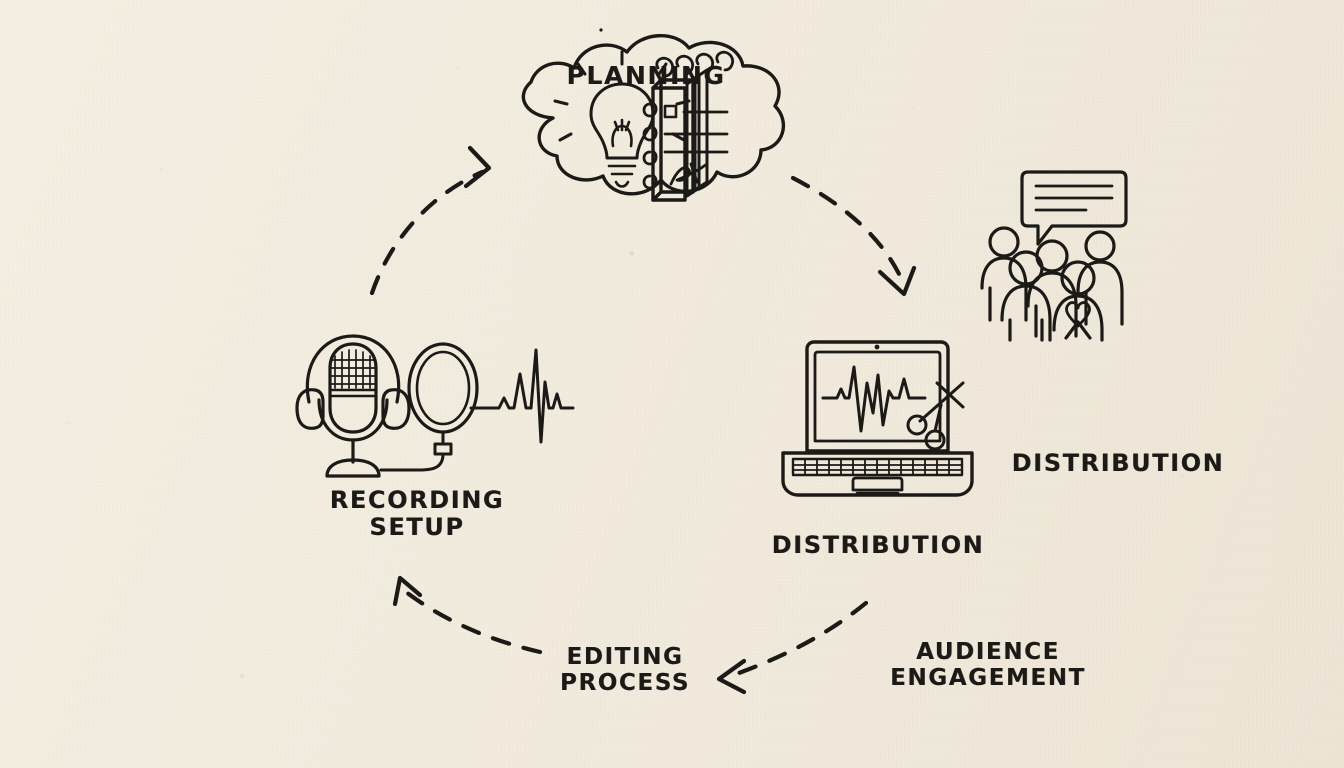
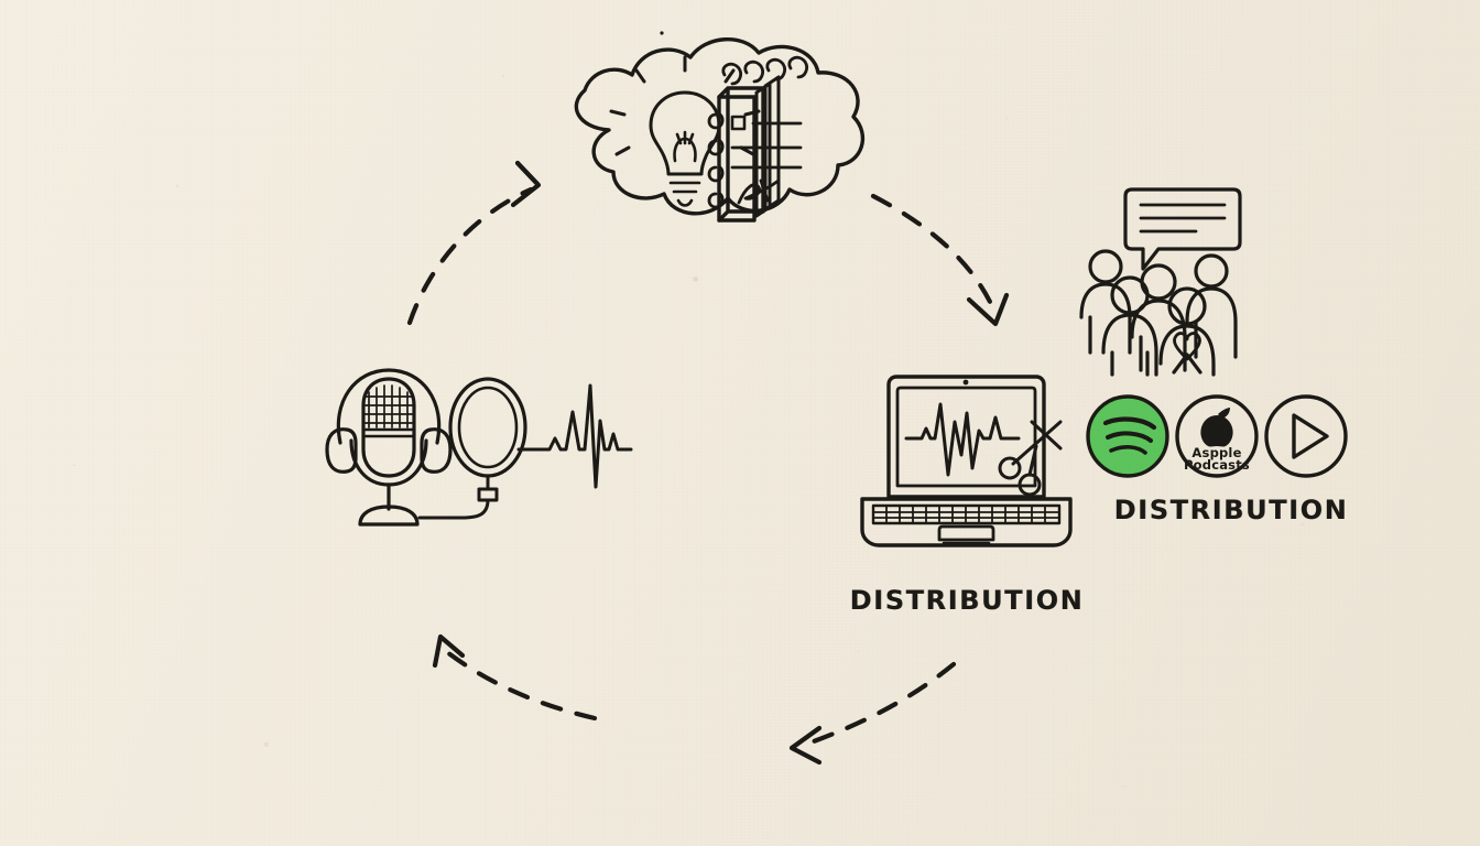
- PLANNING
- RECORDING
- SETUP
  DISTRIBUTION
+ Aspple
+ Podcasts
  DISTRIBUTION
- EDITING
- PROCESS
- AUDIENCE
- ENGAGEMENT
